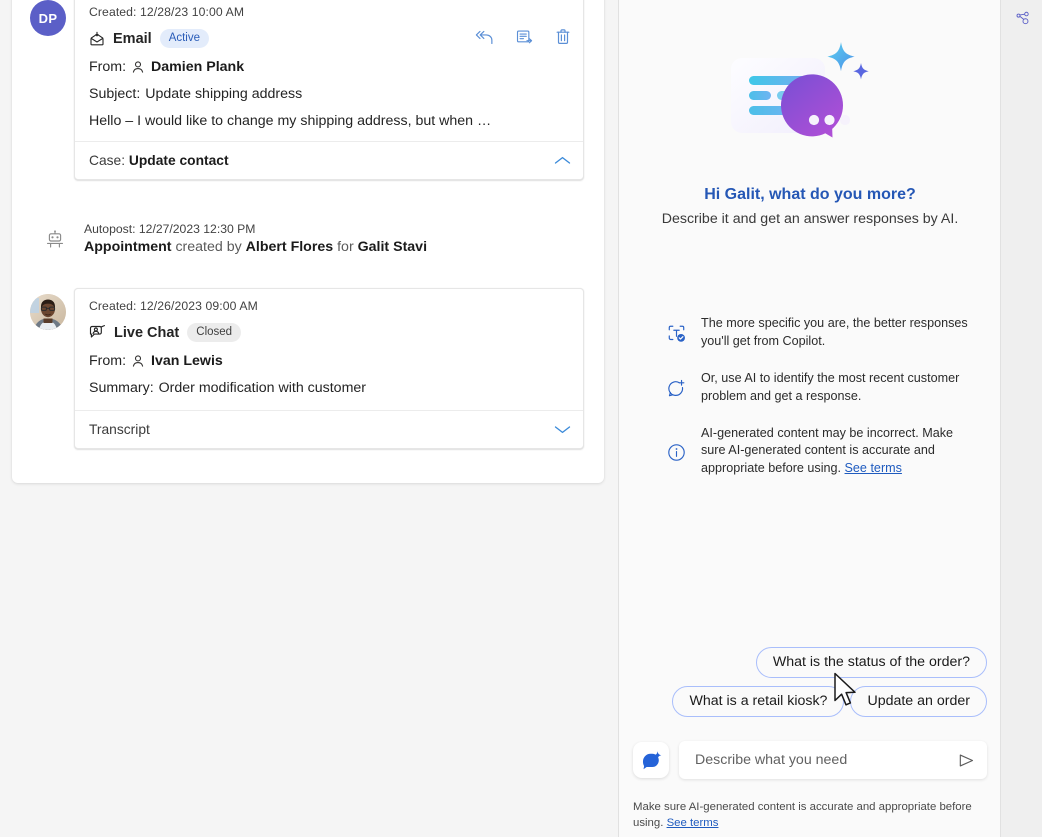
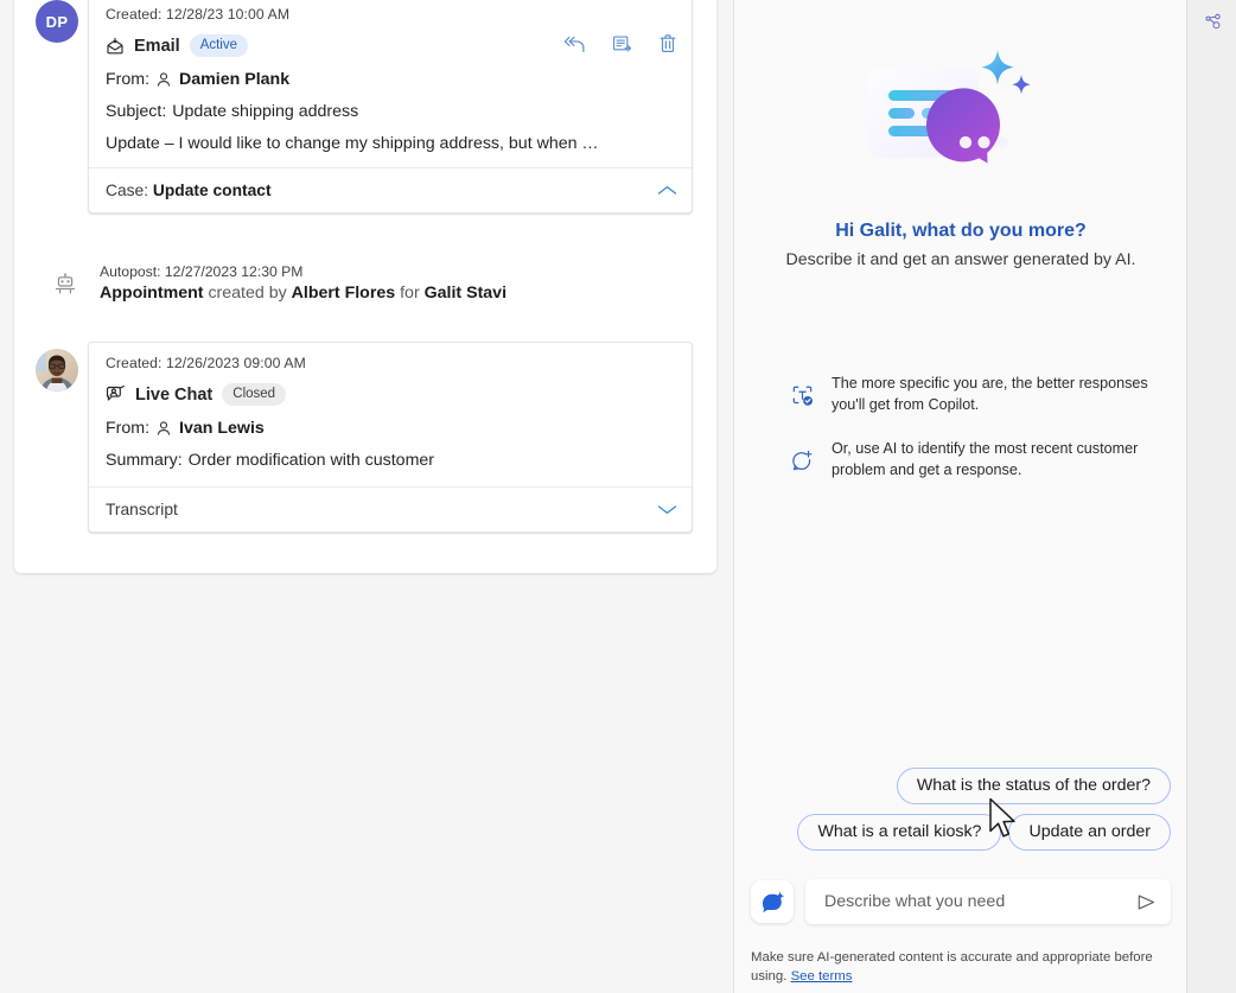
  DP
  Created: 12/28/23 10:00 AM
  Email
  Active
  From:
  Damien Plank
  Subject:
  Update shipping address
- Hello – I would like to change my shipping address, but when …
+ Update – I would like to change my shipping address, but when …
  Case: Update contact
  Autopost: 12/27/2023 12:30 PM
  Appointment created by Albert Flores for Galit Stavi
  Created: 12/26/2023 09:00 AM
  Live Chat
  Closed
  From:
  Ivan Lewis
  Summary:
  Order modification with customer
  Transcript
  Hi Galit, what do you more?
- Describe it and get an answer responses by AI.
+ Describe it and get an answer generated by AI.
  The more specific you are, the better responses you'll get from Copilot.
  Or, use AI to identify the most recent customer problem and get a response.
- AI-generated content may be incorrect. Make sure AI-generated content is accurate and appropriate before using. See terms
  What is the status of the order?
  What is a retail kiosk?
  Update an order
  Describe what you need
  Make sure AI-generated content is accurate and appropriate before using. See terms
